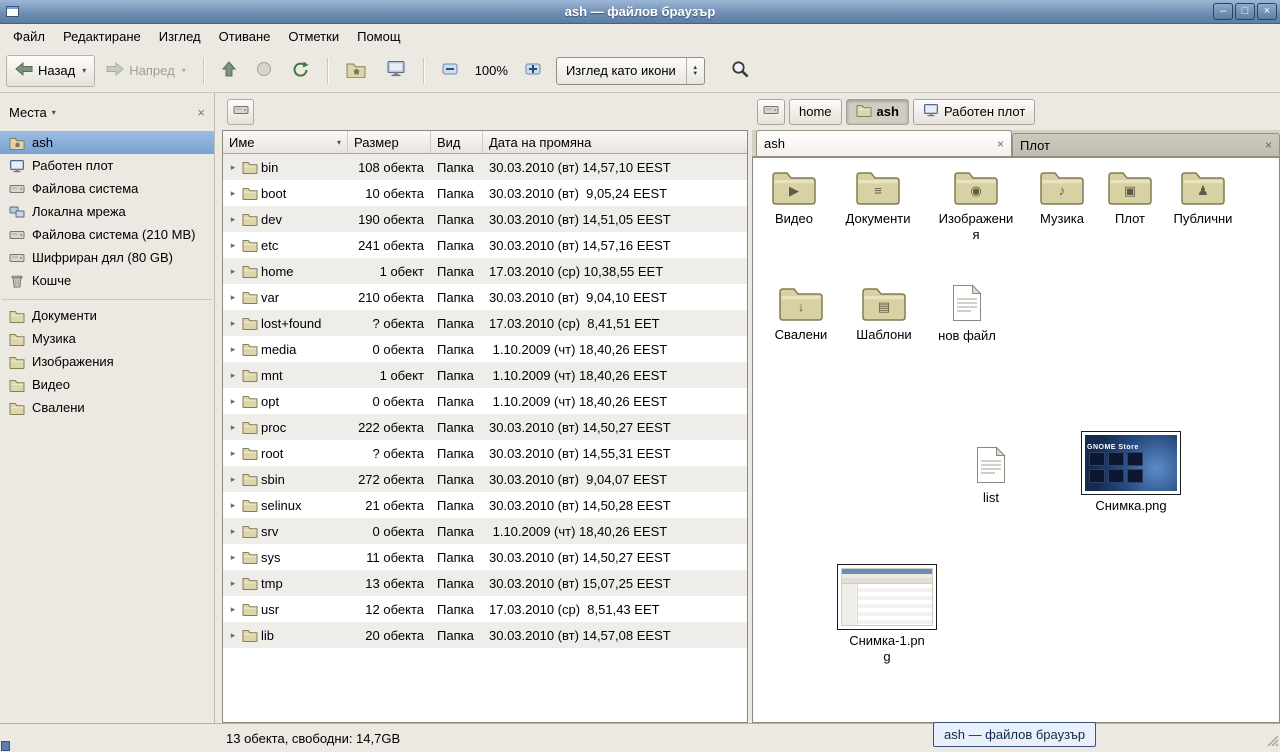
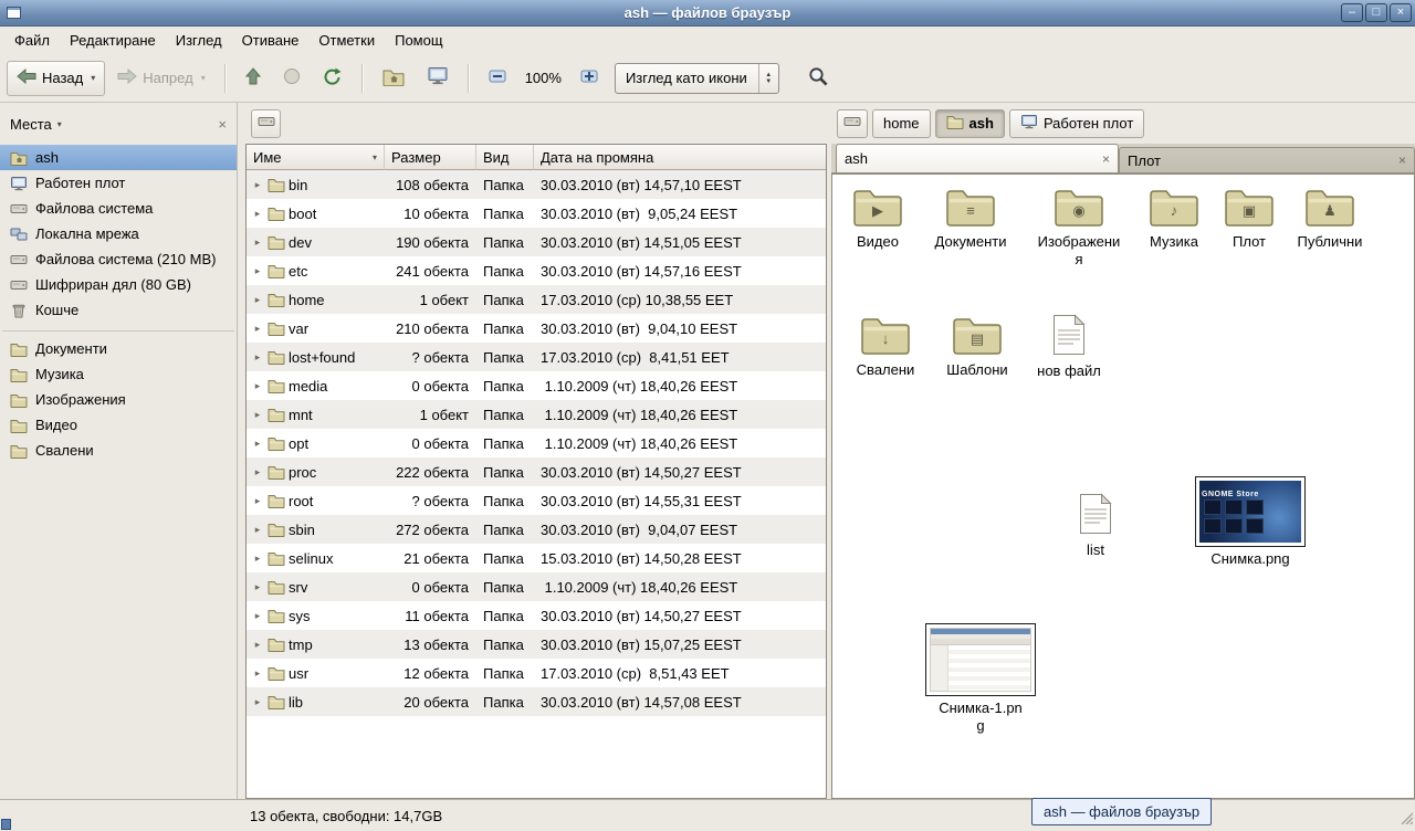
  ash — файлов браузър
  –
  □
  ×
  Файл
  Редактиране
  Изглед
  Отиване
  Отметки
  Помощ
  Назад
  ▾
  Напред
  ▾
  100%
  Изглед като икони
  Места
  ▾
  ×
  ash
  Работен плот
  Файлова система
  Локална мрежа
  Файлова система (210 MB)
  Шифриран дял (80 GB)
  Кошче
  Документи
  Музика
  Изображения
  Видео
  Свалени
  Име
  ▾
  Размер
  Вид
  Дата на промяна
  ▸
  bin
  108 обекта
  Папка
  30.03.2010 (вт) 14,57,10 EEST
  ▸
  boot
  10 обекта
  Папка
  30.03.2010 (вт) 9,05,24 EEST
  ▸
  dev
  190 обекта
  Папка
  30.03.2010 (вт) 14,51,05 EEST
  ▸
  etc
  241 обекта
  Папка
  30.03.2010 (вт) 14,57,16 EEST
  ▸
  home
  1 обект
  Папка
  17.03.2010 (ср) 10,38,55 EET
  ▸
  var
  210 обекта
  Папка
  30.03.2010 (вт) 9,04,10 EEST
  ▸
  lost+found
  ? обекта
  Папка
  17.03.2010 (ср) 8,41,51 EET
  ▸
  media
  0 обекта
  Папка
  1.10.2009 (чт) 18,40,26 EEST
  ▸
  mnt
  1 обект
  Папка
  1.10.2009 (чт) 18,40,26 EEST
  ▸
  opt
  0 обекта
  Папка
  1.10.2009 (чт) 18,40,26 EEST
  ▸
  proc
  222 обекта
  Папка
  30.03.2010 (вт) 14,50,27 EEST
  ▸
  root
  ? обекта
  Папка
  30.03.2010 (вт) 14,55,31 EEST
  ▸
  sbin
  272 обекта
  Папка
  30.03.2010 (вт) 9,04,07 EEST
  ▸
  selinux
  21 обекта
  Папка
- 30.03.2010 (вт) 14,50,28 EEST
+ 15.03.2010 (вт) 14,50,28 EEST
  ▸
  srv
  0 обекта
  Папка
  1.10.2009 (чт) 18,40,26 EEST
  ▸
  sys
  11 обекта
  Папка
  30.03.2010 (вт) 14,50,27 EEST
  ▸
  tmp
  13 обекта
  Папка
  30.03.2010 (вт) 15,07,25 EEST
  ▸
  usr
  12 обекта
  Папка
  17.03.2010 (ср) 8,51,43 EET
  ▸
  lib
  20 обекта
  Папка
  30.03.2010 (вт) 14,57,08 EEST
  home
  ash
  Работен плот
  ash
  ×
  Плот
  ×
  ▶
  Видео
  ≡
  Документи
  ◉
  Изображения
  ♪
  Музика
  ▣
  Плот
  ♟
  Публични
  ↓
  Свалени
  ▤
  Шаблони
  нов файл
  list
  Снимка.png
  Снимка-1.png
  13 обекта, свободни: 14,7GB
  ash — файлов браузър
